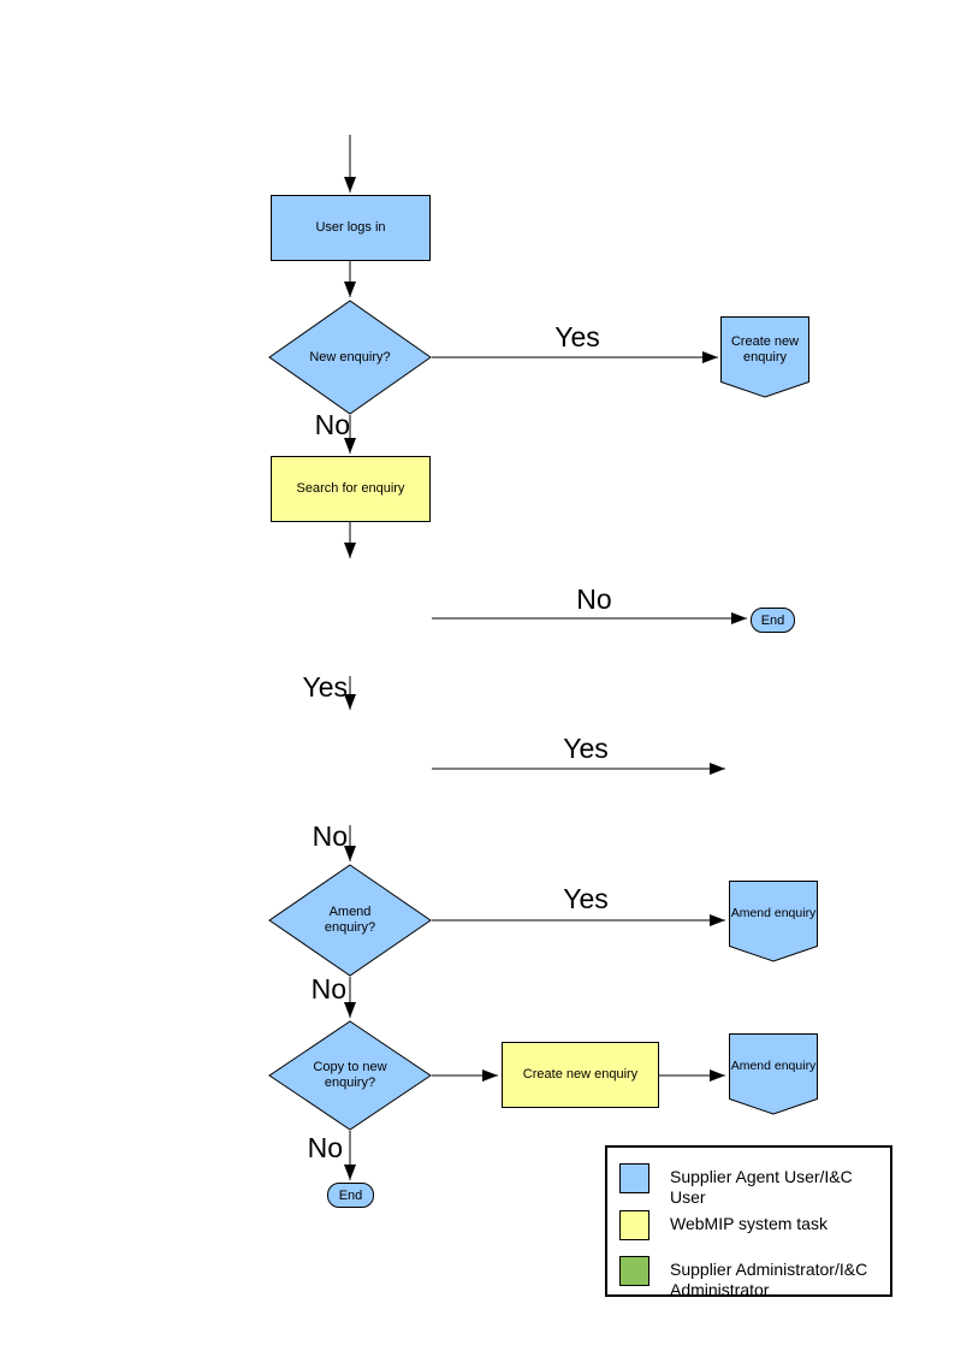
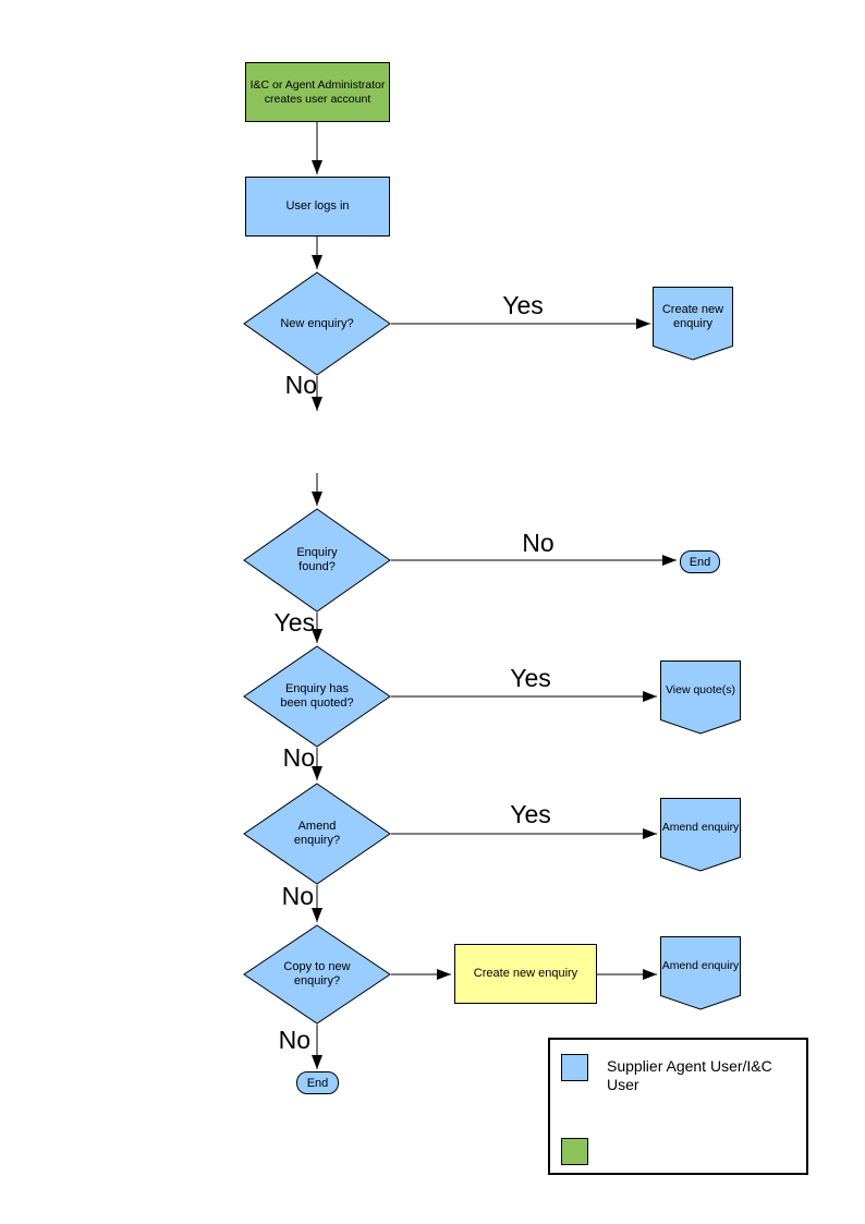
+ I&C or Agent Administrator creates user account
  User logs in
- Search for enquiry
  Create new enquiry
  New enquiry?
+ Enquiry found?
+ Enquiry has been quoted?
  Amend enquiry?
  Copy to new enquiry?
  Create new enquiry
+ View quote(s)
  Amend enquiry
  Amend enquiry
  End
  End
  Yes
  No
  No
  Yes
  Yes
  No
  Yes
  No
  No
  Supplier Agent User/I&C User
- WebMIP system task
- Supplier Administrator/I&C Administrator
